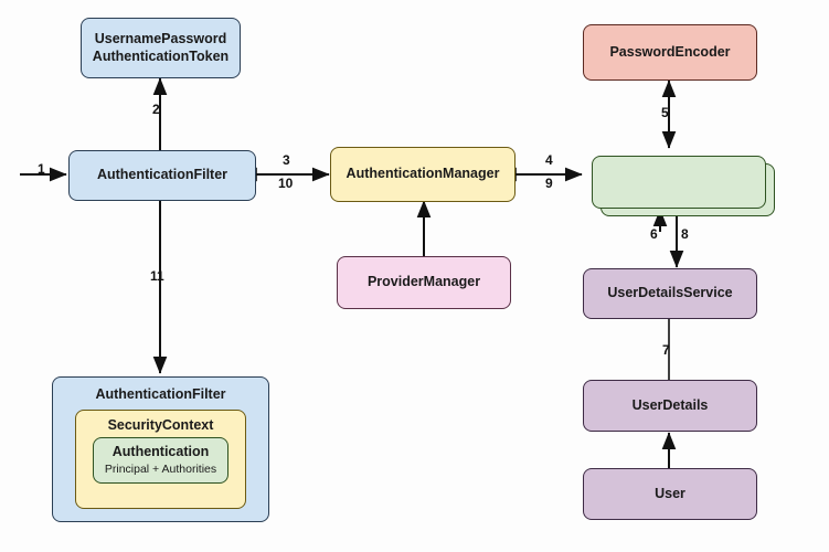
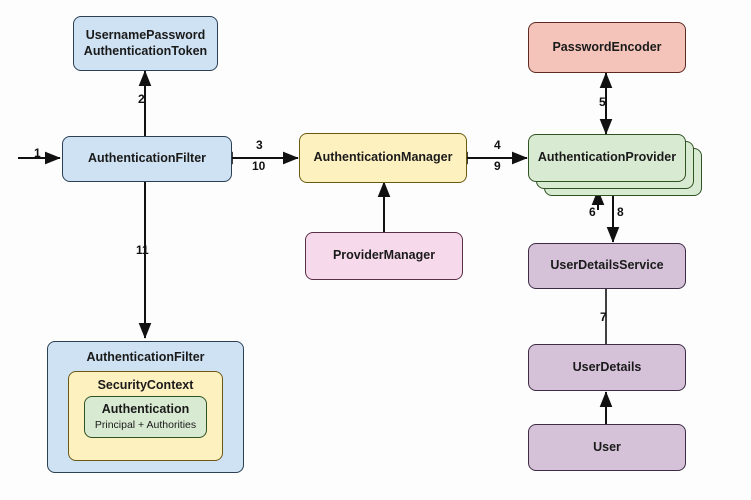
  UsernamePassword
  AuthenticationToken
  AuthenticationFilter
  AuthenticationManager
  ProviderManager
  PasswordEncoder
+ AuthenticationProvider
  UserDetailsService
  UserDetails
  User
  AuthenticationFilter
  SecurityContext
  Authentication
  Principal + Authorities
  1
  2
  3
  10
  4
  9
  5
  6
  8
  7
  11
